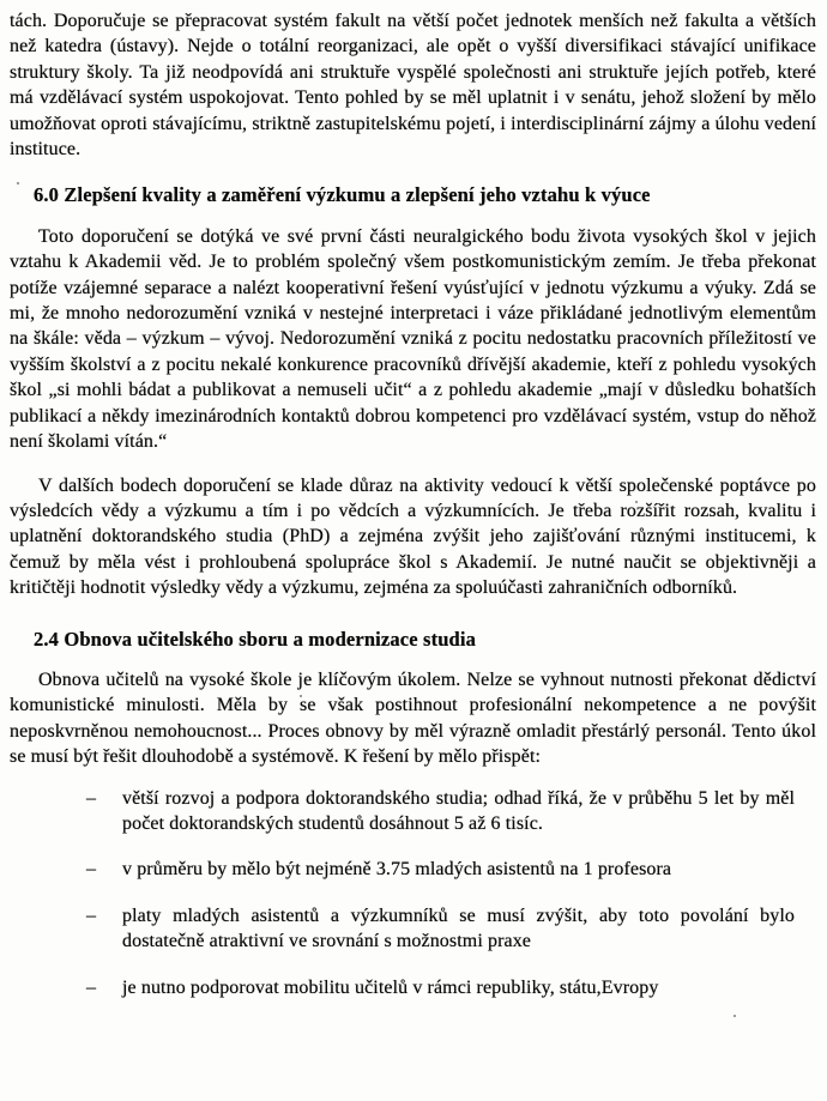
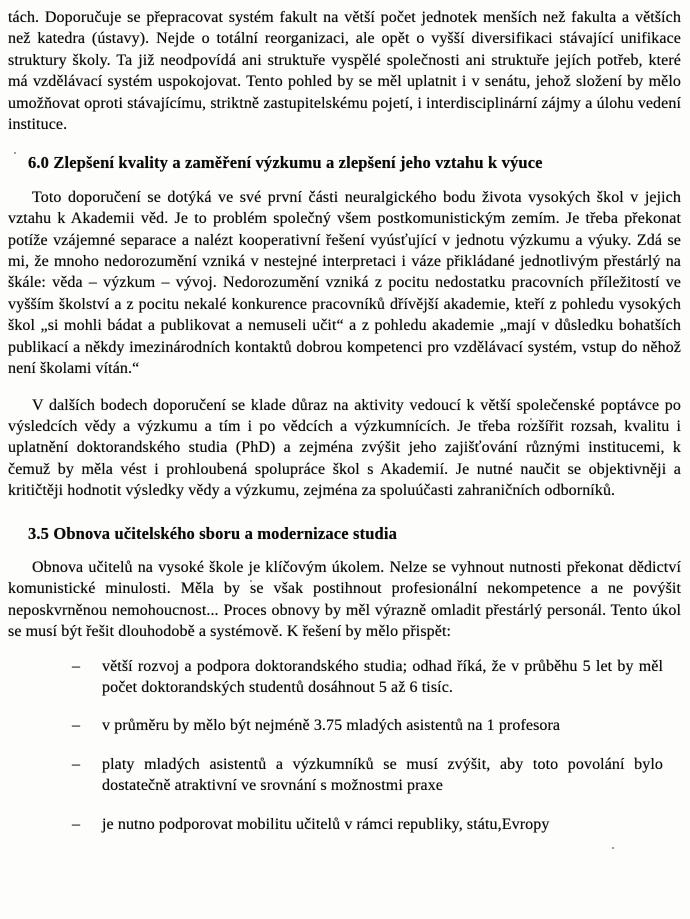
  tách. Doporučuje se přepracovat systém fakult na větší počet jednotek menších než fakulta a větších než katedra (ústavy). Nejde o totální reorganizaci, ale opět o vyšší diversifikaci stávající unifikace struktury školy. Ta již neodpovídá ani struktuře vyspělé společnosti ani struktuře jejích potřeb, které má vzdělávací systém uspokojovat. Tento pohled by se měl uplatnit i v senátu, jehož složení by mělo umožňovat oproti stávajícímu, striktně zastupitelskému pojetí, i interdisciplinární zájmy a úlohu vedení instituce.
  6.0 Zlepšení kvality a zaměření výzkumu a zlepšení jeho vztahu k výuce
- Toto doporučení se dotýká ve své první části neuralgického bodu života vysokých škol v jejich vztahu k Akademii věd. Je to problém společný všem postkomunistickým zemím. Je třeba překonat potíže vzájemné separace a nalézt kooperativní řešení vyúsťující v jednotu výzkumu a výuky. Zdá se mi, že mnoho nedorozumění vzniká v nestejné interpretaci i váze přikládané jednotlivým elementům na škále: věda – výzkum – vývoj. Nedorozumění vzniká z pocitu nedostatku pracovních příležitostí ve vyšším školství a z pocitu nekalé konkurence pracovníků dřívější akademie, kteří z pohledu vysokých škol „si mohli bádat a publikovat a nemuseli učit“ a z pohledu akademie „mají v důsledku bohatších publikací a někdy imezinárodních kontaktů dobrou kompetenci pro vzdělávací systém, vstup do něhož není školami vítán.“
+ Toto doporučení se dotýká ve své první části neuralgického bodu života vysokých škol v jejich vztahu k Akademii věd. Je to problém společný všem postkomunistickým zemím. Je třeba překonat potíže vzájemné separace a nalézt kooperativní řešení vyúsťující v jednotu výzkumu a výuky. Zdá se mi, že mnoho nedorozumění vzniká v nestejné interpretaci i váze přikládané jednotlivým přestárlý na škále: věda – výzkum – vývoj. Nedorozumění vzniká z pocitu nedostatku pracovních příležitostí ve vyšším školství a z pocitu nekalé konkurence pracovníků dřívější akademie, kteří z pohledu vysokých škol „si mohli bádat a publikovat a nemuseli učit“ a z pohledu akademie „mají v důsledku bohatších publikací a někdy imezinárodních kontaktů dobrou kompetenci pro vzdělávací systém, vstup do něhož není školami vítán.“
  V dalších bodech doporučení se klade důraz na aktivity vedoucí k větší společenské poptávce po výsledcích vědy a výzkumu a tím i po vědcích a výzkumnících. Je třeba rozšířit rozsah, kvalitu i uplatnění doktorandského studia (PhD) a zejména zvýšit jeho zajišťování různými institucemi, k čemuž by měla vést i prohloubená spolupráce škol s Akademií. Je nutné naučit se objektivněji a kritičtěji hodnotit výsledky vědy a výzkumu, zejména za spoluúčasti zahraničních odborníků.
- 2.4 Obnova učitelského sboru a modernizace studia
+ 3.5 Obnova učitelského sboru a modernizace studia
  Obnova učitelů na vysoké škole je klíčovým úkolem. Nelze se vyhnout nutnosti překonat dědictví komunistické minulosti. Měla by se však postihnout profesionální nekompetence a ne povýšit neposkvrněnou nemohoucnost... Proces obnovy by měl výrazně omladit přestárlý personál. Tento úkol se musí být řešit dlouhodobě a systémově. K řešení by mělo přispět:
  –
  větší rozvoj a podpora doktorandského studia; odhad říká, že v průběhu 5 let by měl počet doktorandských studentů dosáhnout 5 až 6 tisíc.
  –
  v průměru by mělo být nejméně 3.75 mladých asistentů na 1 profesora
  –
  platy mladých asistentů a výzkumníků se musí zvýšit, aby toto povolání bylo dostatečně atraktivní ve srovnání s možnostmi praxe
  –
  je nutno podporovat mobilitu učitelů v rámci republiky, státu,Evropy
